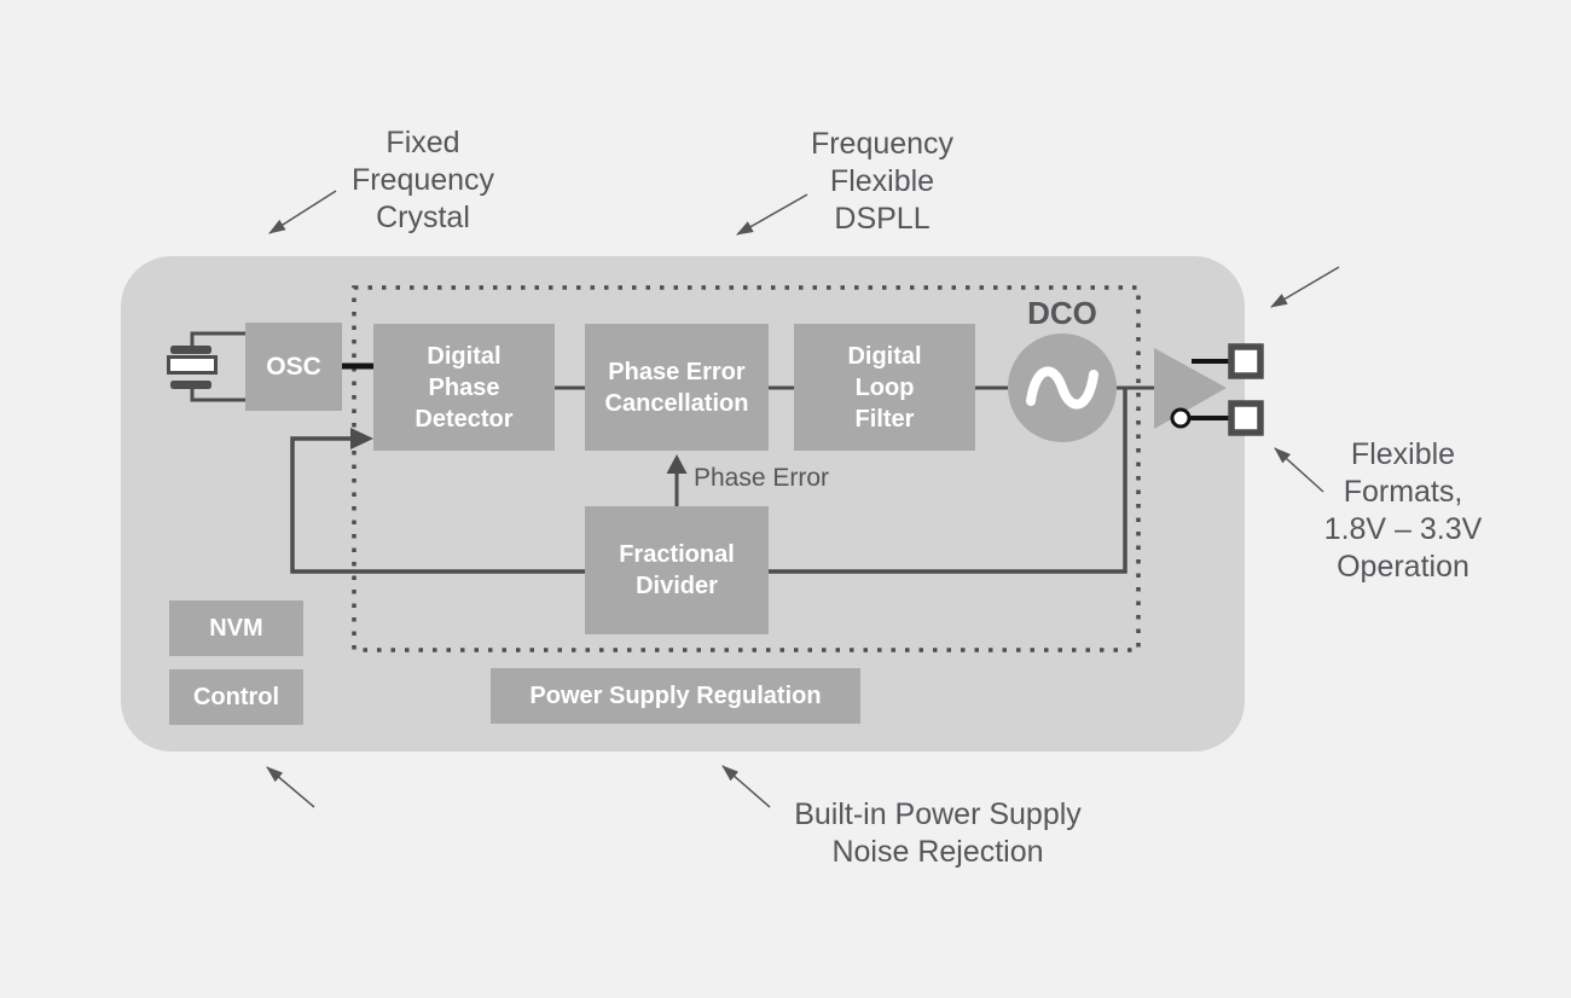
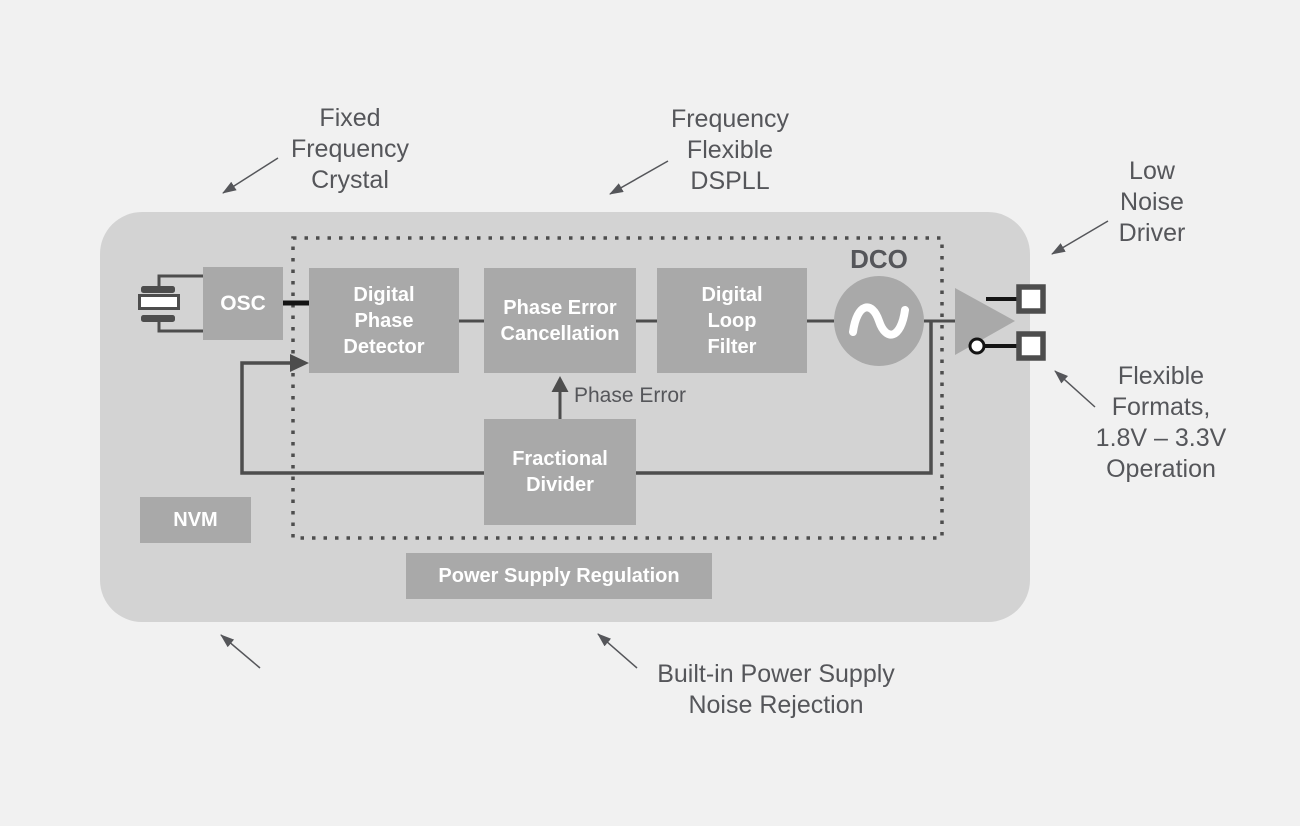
  OSC
  Digital
  Phase
  Detector
  Phase Error
  Cancellation
  Digital
  Loop
  Filter
  Fractional
  Divider
  NVM
- Control
  Power Supply Regulation
  DCO
  Phase Error
  Fixed
  Frequency
  Crystal
  Frequency
  Flexible
  DSPLL
+ Low
+ Noise
+ Driver
  Flexible
  Formats,
  1.8V – 3.3V
  Operation
  Built-in Power Supply
  Noise Rejection
